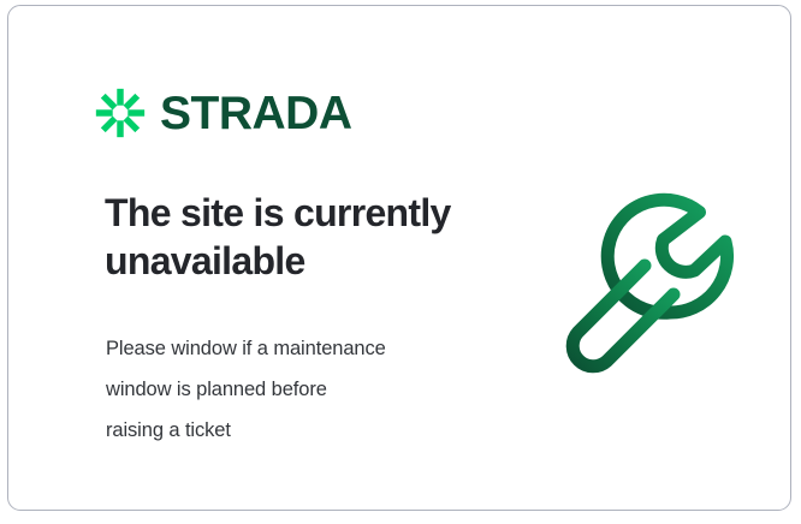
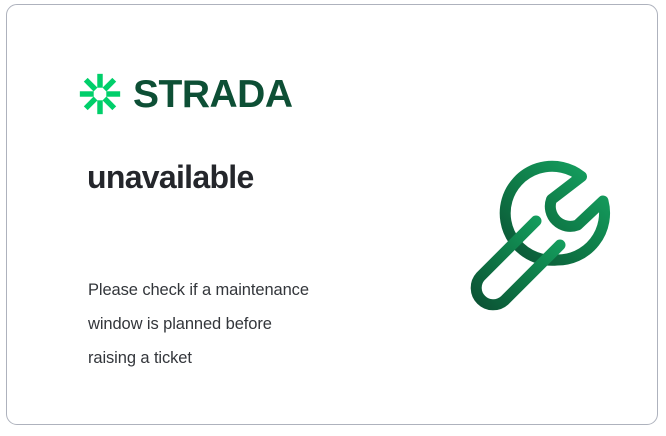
  STRADA
- The site is currently
  unavailable
- Please window if a maintenance
+ Please check if a maintenance
  window is planned before
  raising a ticket
